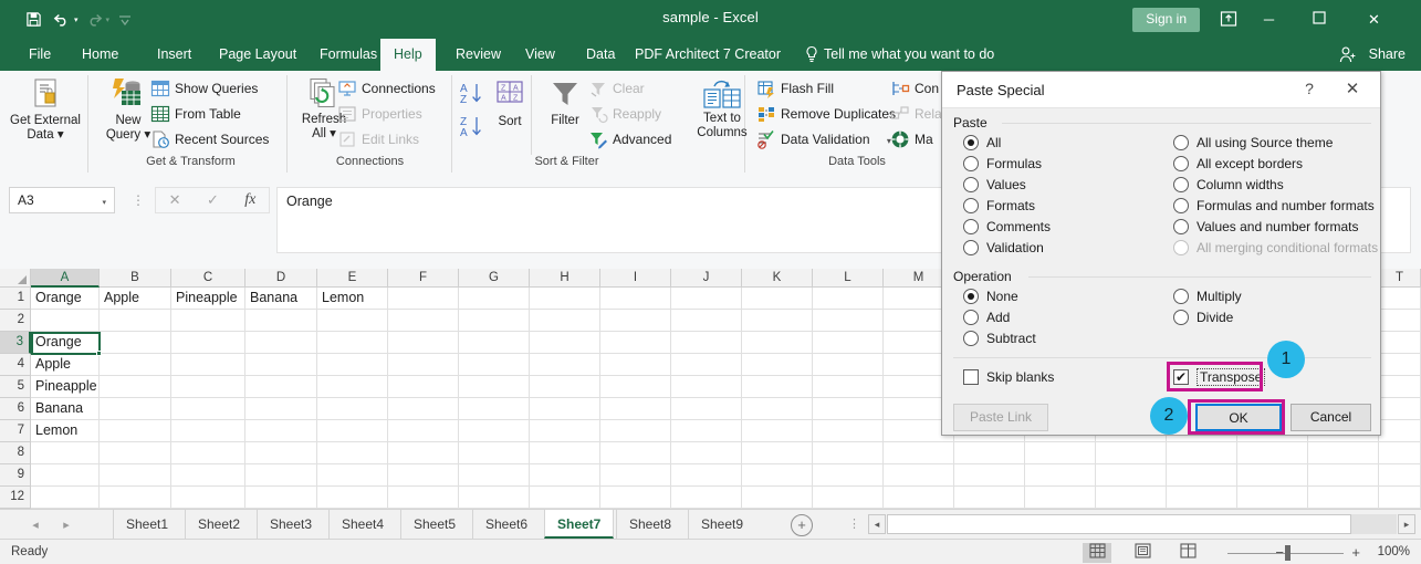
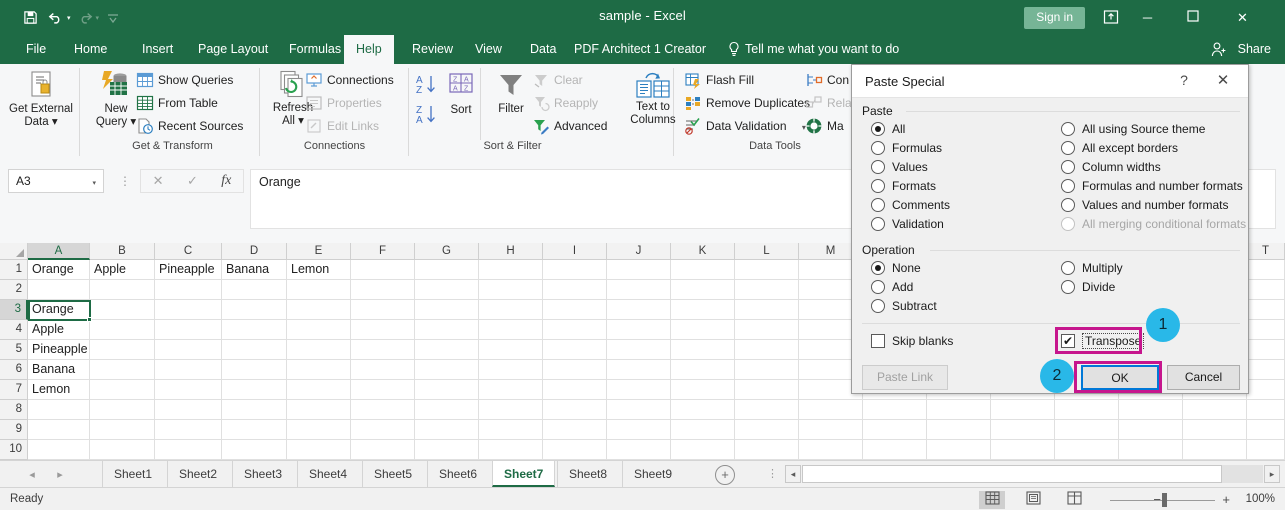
  sample - Excel
  Sign in
  ─
  ✕
  File
  Home
  Insert
  Page Layout
  Formulas
  Help
  Review
  View
  Data
- PDF Architect 7 Creator
+ PDF Architect 1 Creator
  Tell me what you want to do
  Share
  Get External
  Data ▾
  New
  Query ▾
  Show Queries
  From Table
  Recent Sources
  Refresh
  All ▾
  Connections
  Properties
  Edit Links
  A
  Z
  Z
  A
  Sort
  Filter
  Clear
  Reapply
  Advanced
  Text to
  Columns
  Flash Fill
  Remove Duplicate
  Data Validation ▾
  Con
  Rela
  Ma
  Get & Transform
  Connections
  Sort & Filter
  Data Tools
  A3
  ⋮
  ✕
  ✓
  fx
  Orange
  A
  B
  C
  D
  E
  F
  G
  H
  I
  J
  K
  L
  M
  T
  1
  2
  3
  4
  5
  6
  7
  8
  9
- 12
+ 10
  Orange
  Apple
  Pineapple
  Banana
  Lemon
  Orange
  Apple
  Pineapple
  Banana
  Lemon
  ◂
  ▸
  Sheet1
  Sheet2
  Sheet3
  Sheet4
  Sheet5
  Sheet6
  Sheet7
  Sheet8
  Sheet9
  +
  ⋮
  ◂
  ▸
  Ready
  +
  100%
  Paste Special
  ?
  ✕
  Paste
  All
  Formulas
  Values
  Formats
  Comments
  Validation
  All using Source theme
  All except borders
  Column widths
  Formulas and number formats
  Values and number formats
  All merging conditional formats
  Operation
  None
  Add
  Subtract
  Multiply
  Divide
  Skip blanks
  Transpose
  Paste Link
  OK
  Cancel
  1
  2
